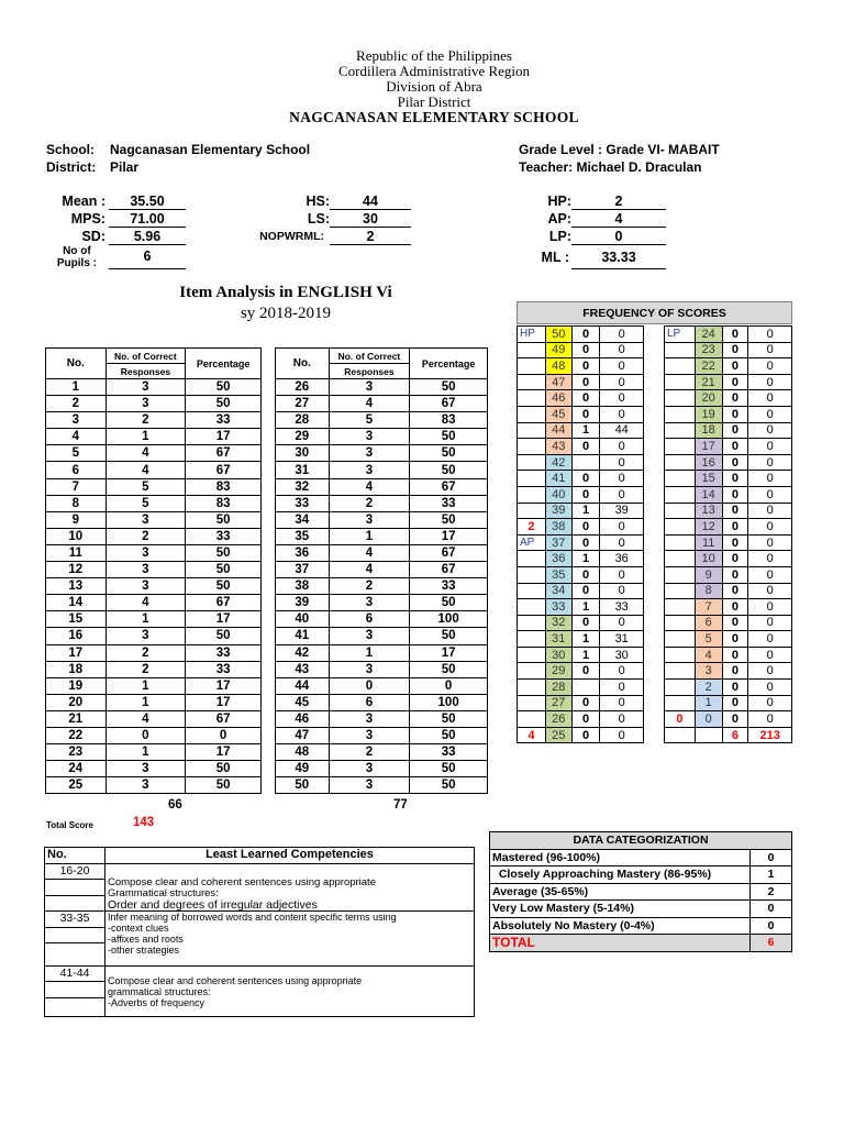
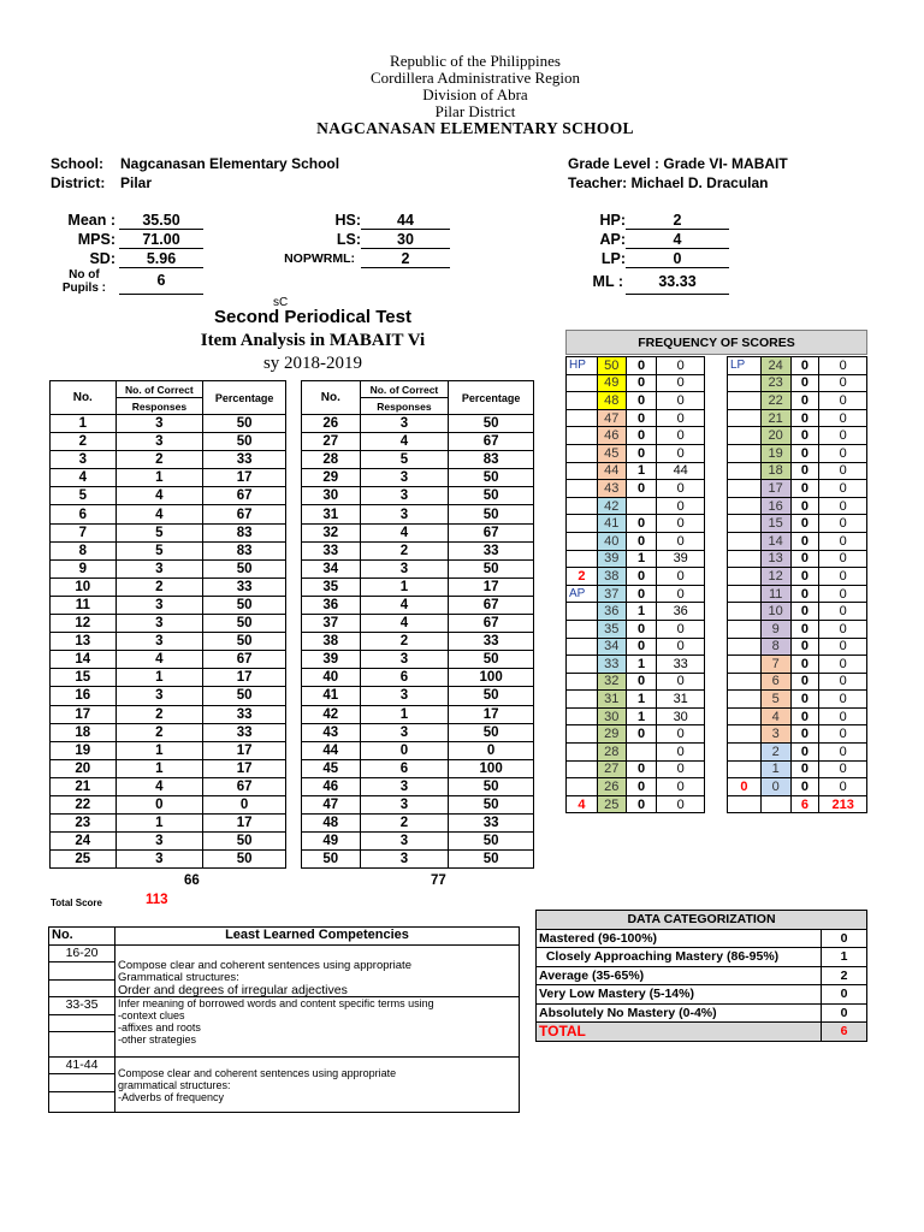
  Republic of the Philippines
  Cordillera Administrative Region
  Division of Abra
  Pilar District
  NAGCANASAN ELEMENTARY SCHOOL
  School: Nagcanasan Elementary School
  District: Pilar
  Grade Level : Grade VI- MABAIT
  Teacher: Michael D. Draculan
  Mean :
  35.50
  MPS:
  71.00
  SD:
  5.96
  No of
  Pupils :
  6
  HS:
  44
  LS:
  30
  NOPWRML:
  2
  HP:
  2
  AP:
  4
  LP:
  0
  ML :
  33.33
+ sC
+ Second Periodical Test
- Item Analysis in ENGLISH Vi
+ Item Analysis in MABAIT Vi
  sy 2018-2019
  No.	No. of Correct	Percentage
  Responses
  1	3	50
  2	3	50
  3	2	33
  4	1	17
  5	4	67
  6	4	67
  7	5	83
  8	5	83
  9	3	50
  10	2	33
  11	3	50
  12	3	50
  13	3	50
  14	4	67
  15	1	17
  16	3	50
  17	2	33
  18	2	33
  19	1	17
  20	1	17
  21	4	67
  22	0	0
  23	1	17
  24	3	50
  25	3	50
  No.	No. of Correct	Percentage
  Responses
  26	3	50
  27	4	67
  28	5	83
  29	3	50
  30	3	50
  31	3	50
  32	4	67
  33	2	33
  34	3	50
  35	1	17
  36	4	67
  37	4	67
  38	2	33
  39	3	50
  40	6	100
  41	3	50
  42	1	17
  43	3	50
  44	0	0
  45	6	100
  46	3	50
  47	3	50
  48	2	33
  49	3	50
  50	3	50
  66
  77
  Total Score
- 143
+ 113
  FREQUENCY OF SCORES
  HP	50	0	0
  	49	0	0
  	48	0	0
  	47	0	0
  	46	0	0
  	45	0	0
  	44	1	44
  	43	0	0
  	42		0
  	41	0	0
  	40	0	0
  	39	1	39
  2	38	0	0
  AP	37	0	0
  	36	1	36
  	35	0	0
  	34	0	0
  	33	1	33
  	32	0	0
  	31	1	31
  	30	1	30
  	29	0	0
  	28		0
  	27	0	0
  	26	0	0
  4	25	0	0
  LP	24	0	0
  	23	0	0
  	22	0	0
  	21	0	0
  	20	0	0
  	19	0	0
  	18	0	0
  	17	0	0
  	16	0	0
  	15	0	0
  	14	0	0
  	13	0	0
  	12	0	0
  	11	0	0
  	10	0	0
  	9	0	0
  	8	0	0
  	7	0	0
  	6	0	0
  	5	0	0
  	4	0	0
  	3	0	0
  	2	0	0
  	1	0	0
  0	0	0	0
  		6	213
  No.	Least Learned Competencies
  16-20	Compose clear and coherent sentences using appropriateGrammatical structures:Order and degrees of irregular adjectives
  33-35	Infer meaning of borrowed words and content specific terms using-context clues-affixes and roots-other strategies
  41-44	Compose clear and coherent sentences using appropriategrammatical structures:-Adverbs of frequency
  DATA CATEGORIZATION
  Mastered (96-100%)	0
  Closely Approaching Mastery (86-95%)	1
  Average (35-65%)	2
  Very Low Mastery (5-14%)	0
  Absolutely No Mastery (0-4%)	0
  TOTAL	6
